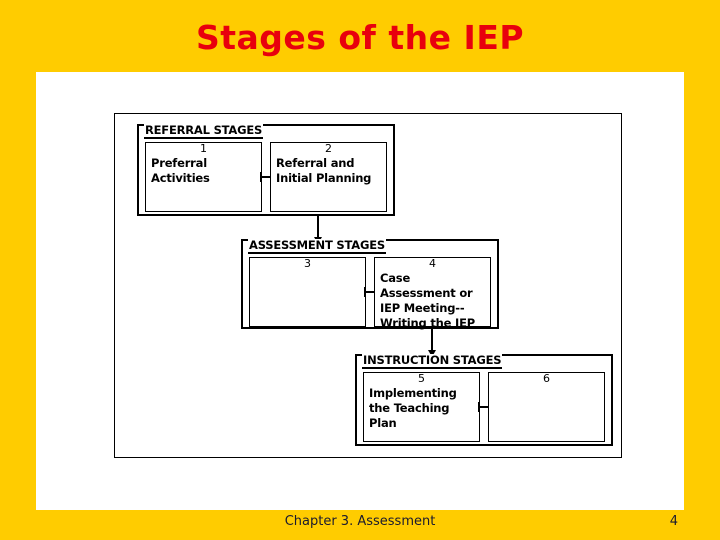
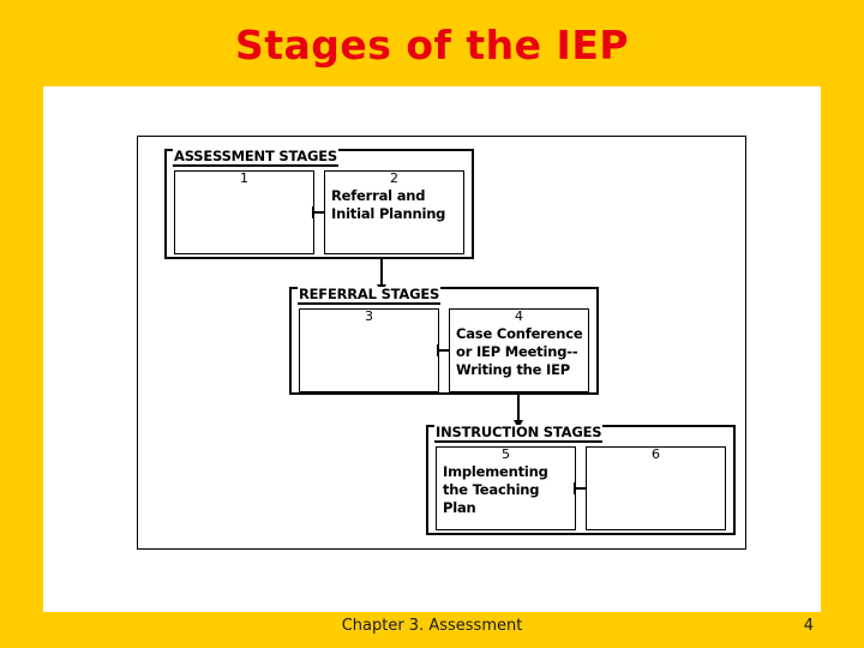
  Stages of the IEP
- REFERRAL STAGES
+ ASSESSMENT STAGES
  1
- Preferral Activities
  2
  Referral and Initial Planning
- ASSESSMENT STAGES
+ REFERRAL STAGES
  3
  4
- Case Assessment or IEP Meeting-- Writing the IEP
+ Case Conference or IEP Meeting-- Writing the IEP
  INSTRUCTION STAGES
  5
  Implementing the Teaching Plan
  6
  Chapter 3. Assessment
  4
